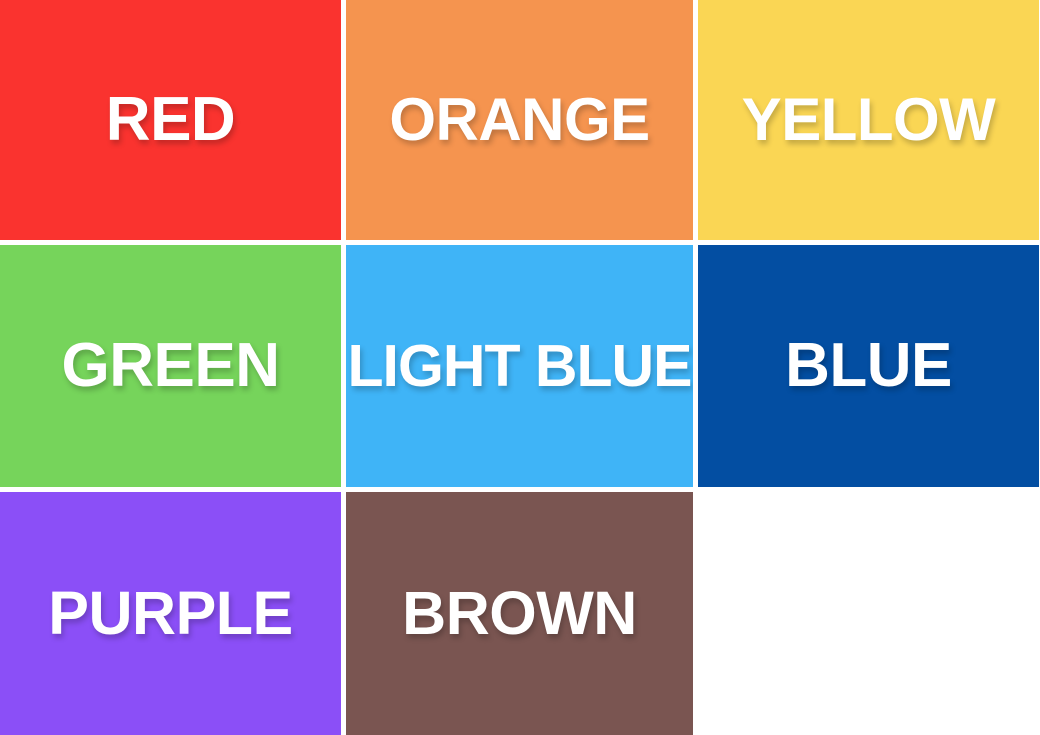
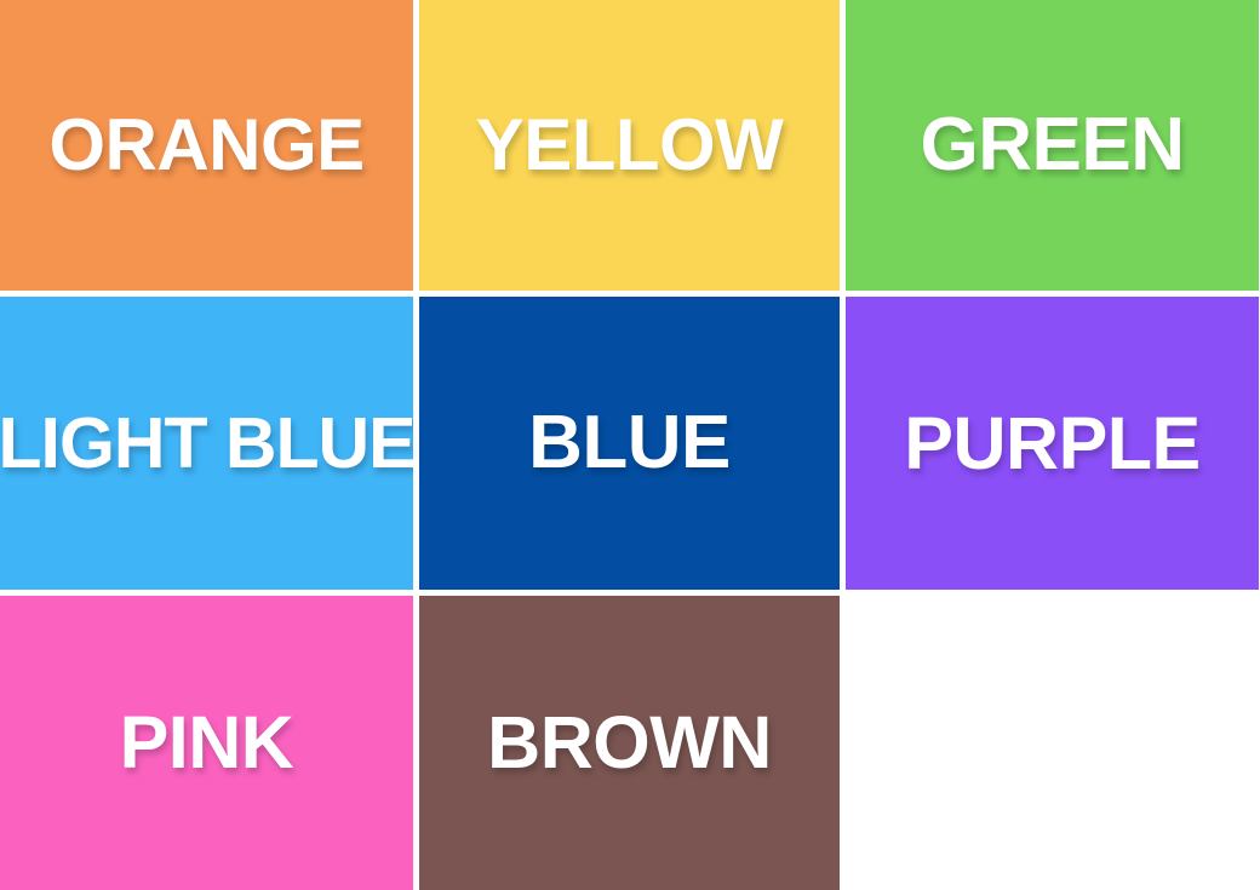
- RED
  ORANGE
  YELLOW
  GREEN
  LIGHT BLUE
  BLUE
  PURPLE
+ PINK
  BROWN
